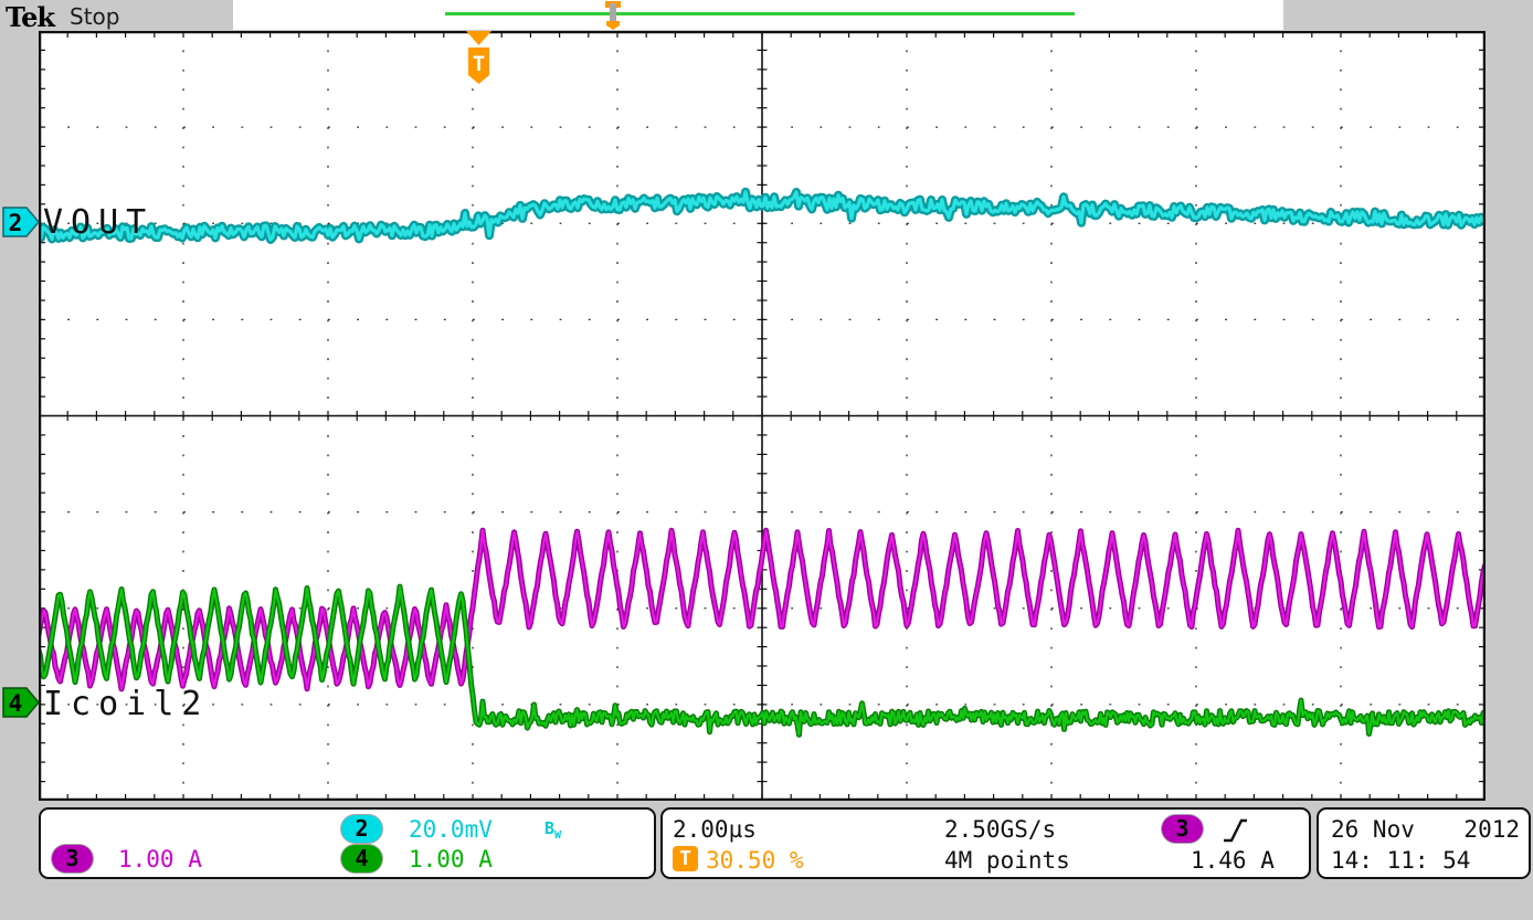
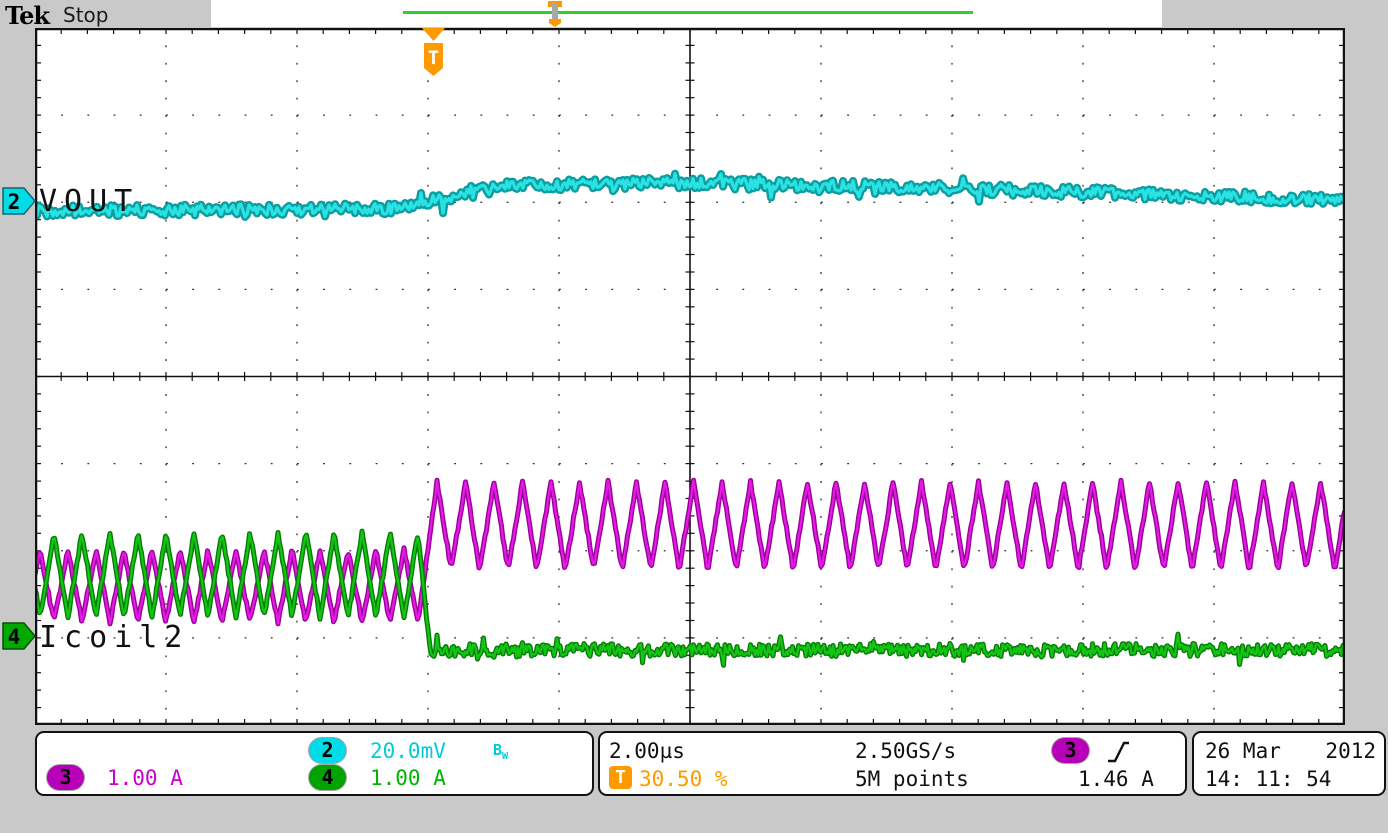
  Tek
  Stop
  VOUT
  Icoil2
  2
  4
  T
  2
  20.0mV
  BW
  3
  1.00 A
  4
  1.00 A
  2.00µs
  2.50GS/s
  3
  T
  30.50 %
- 4M points
+ 5M points
  1.46 A
- 26 Nov
+ 26 Mar
  2012
  14: 11: 54
